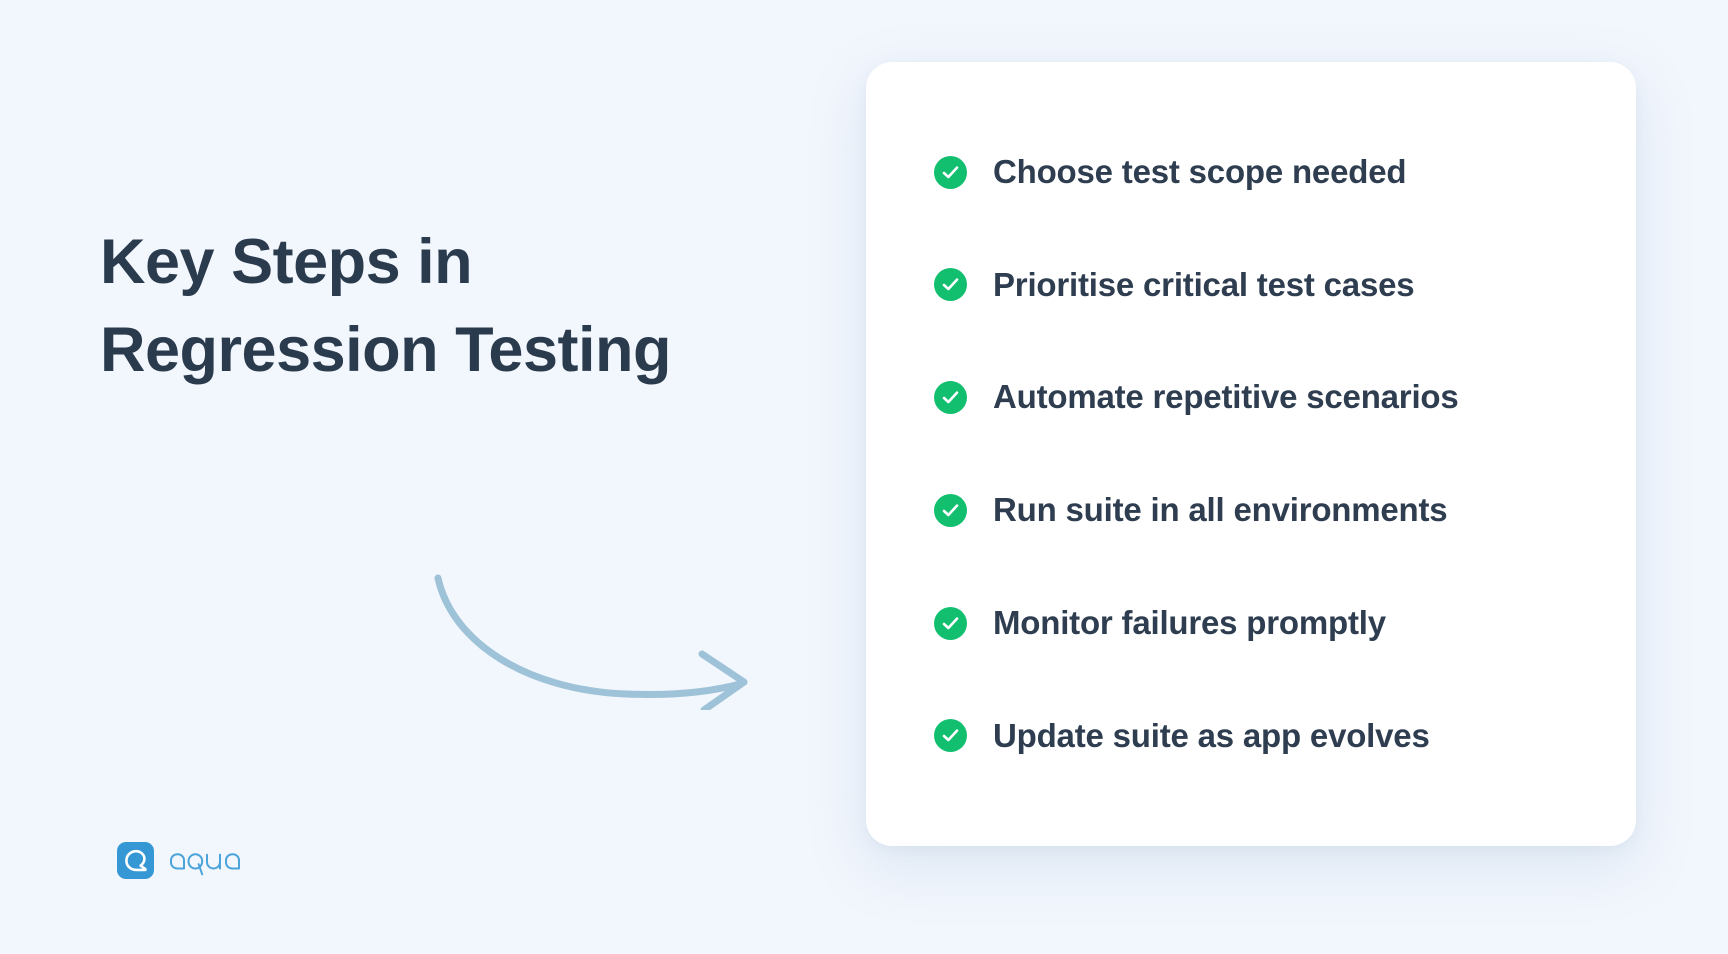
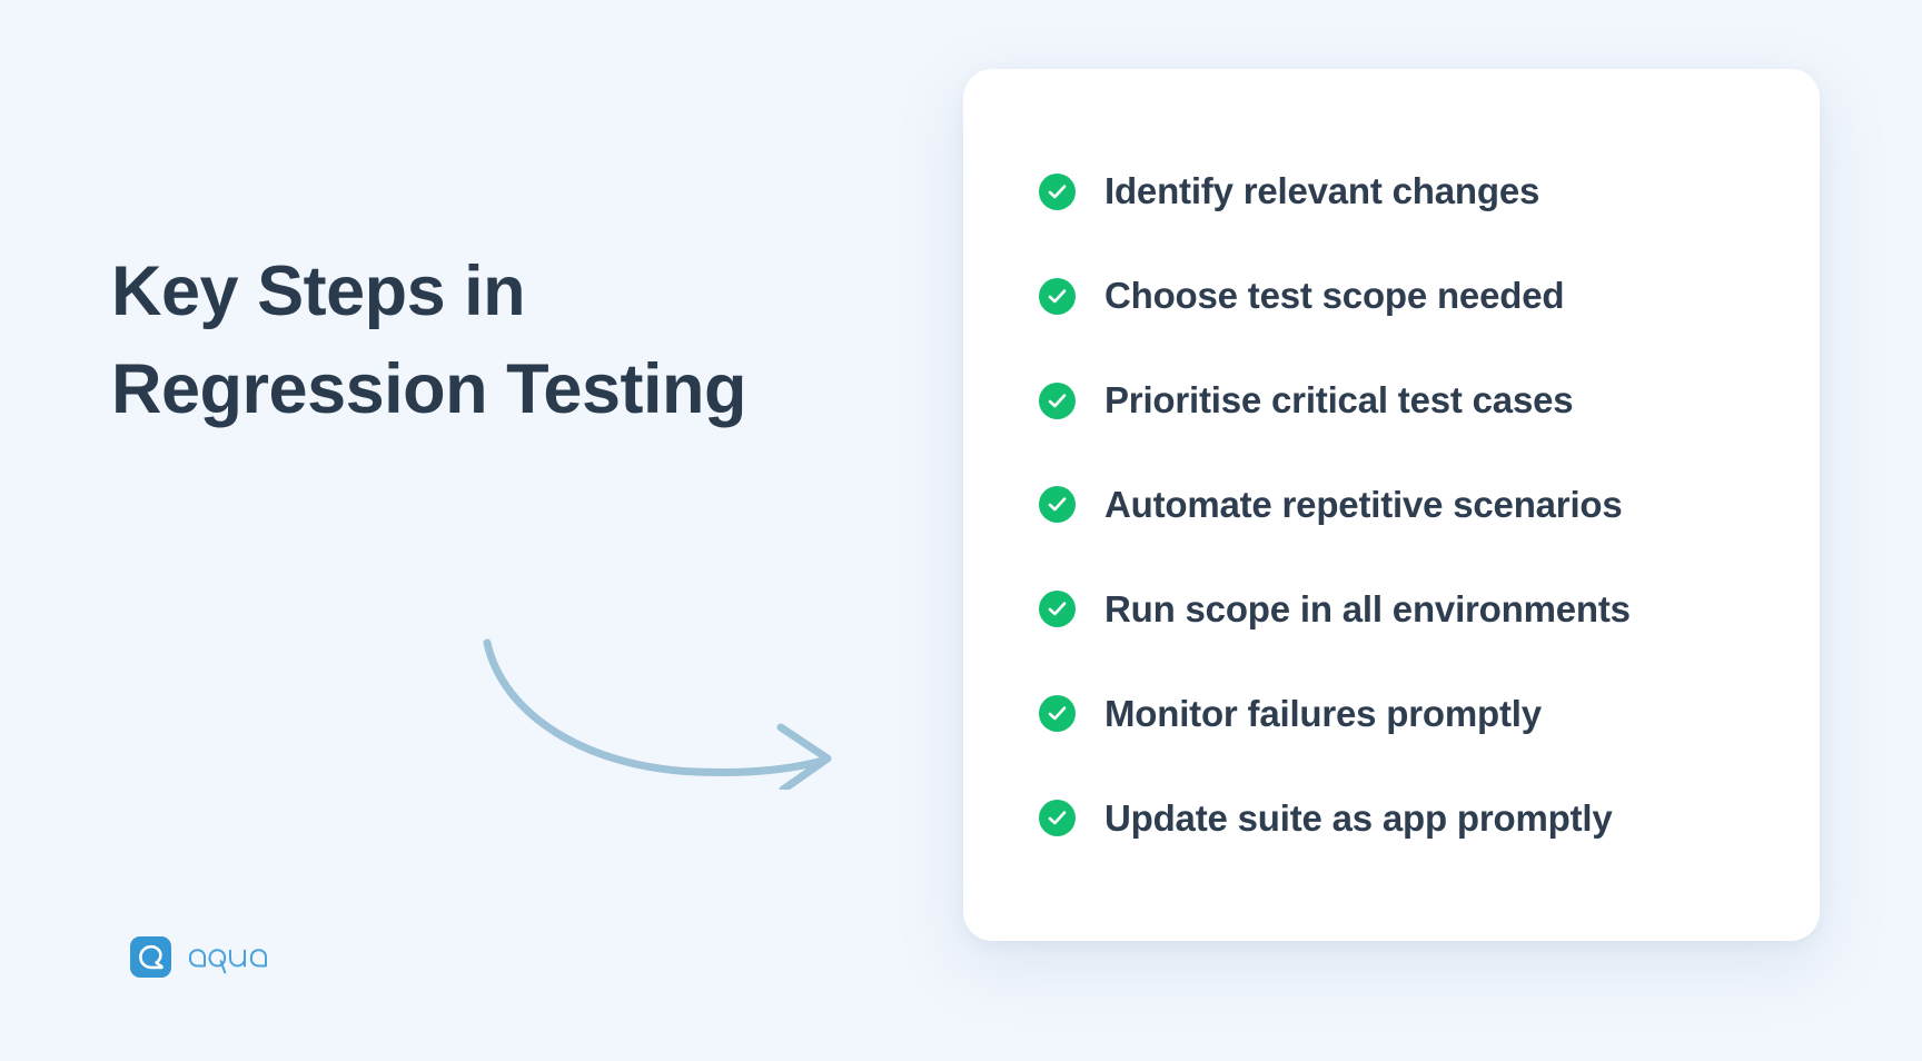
  Key Steps in
  Regression Testing
+ Identify relevant changes
  Choose test scope needed
  Prioritise critical test cases
  Automate repetitive scenarios
- Run suite in all environments
+ Run scope in all environments
  Monitor failures promptly
- Update suite as app evolves
+ Update suite as app promptly
